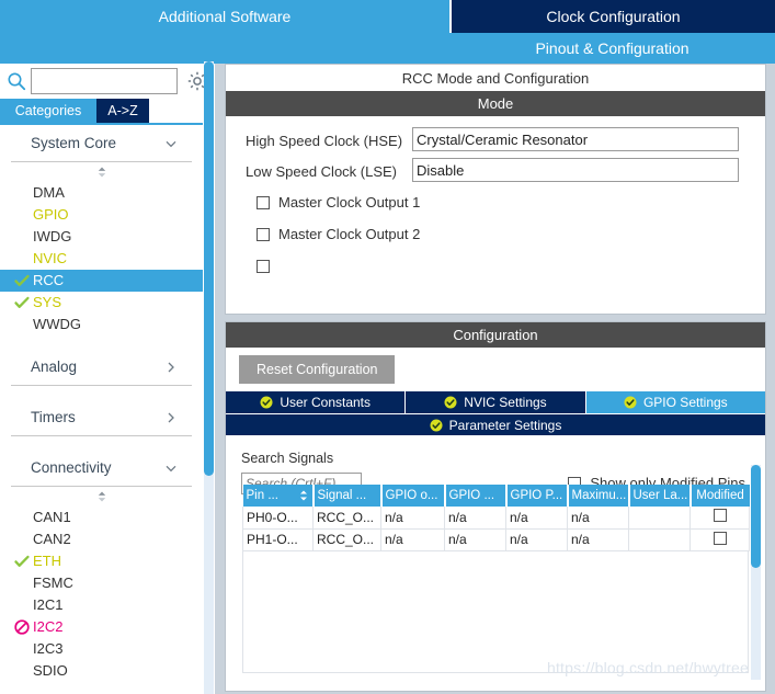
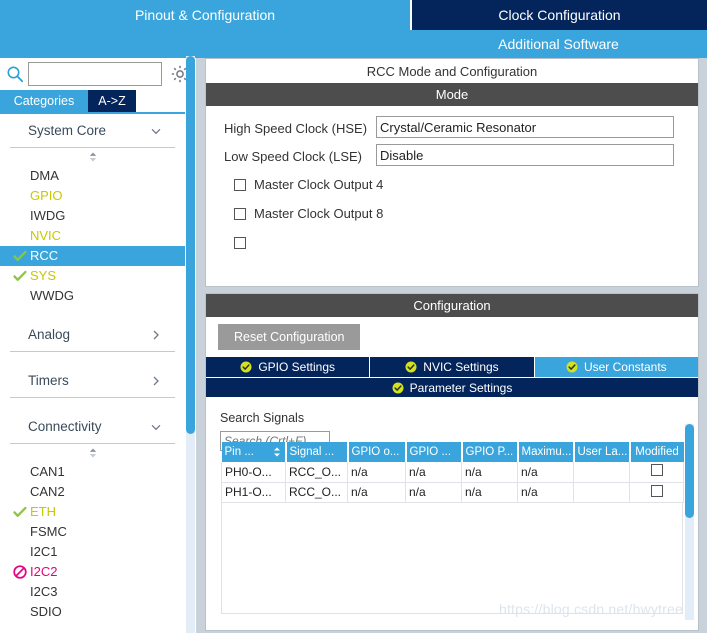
- Additional Software
+ Pinout & Configuration
  Clock Configuration
- Pinout & Configuration
+ Additional Software
  Categories
  A->Z
  System Core
  DMA
  GPIO
  IWDG
  NVIC
  RCC
  SYS
  WWDG
  Analog
  Timers
  Connectivity
  CAN1
  CAN2
  ETH
  FSMC
  I2C1
  I2C2
  I2C3
  SDIO
  RCC Mode and Configuration
  Mode
  High Speed Clock (HSE)
  Crystal/Ceramic Resonator
  Low Speed Clock (LSE)
  Disable
- Master Clock Output 1
+ Master Clock Output 4
- Master Clock Output 2
+ Master Clock Output 8
  Configuration
  Reset Configuration
- User Constants
+ GPIO Settings
  NVIC Settings
- GPIO Settings
+ User Constants
  Parameter Settings
  Search Signals
  Search (Crtl+F)
- Show only Modified Pins
  Pin ...	Signal ...	GPIO o...	GPIO ...	GPIO P...	Maximu...	User La...	Modified
  PH0-O...	RCC_O...	n/a	n/a	n/a	n/a
  PH1-O...	RCC_O...	n/a	n/a	n/a	n/a
  https://blog.csdn.net/hwytree
